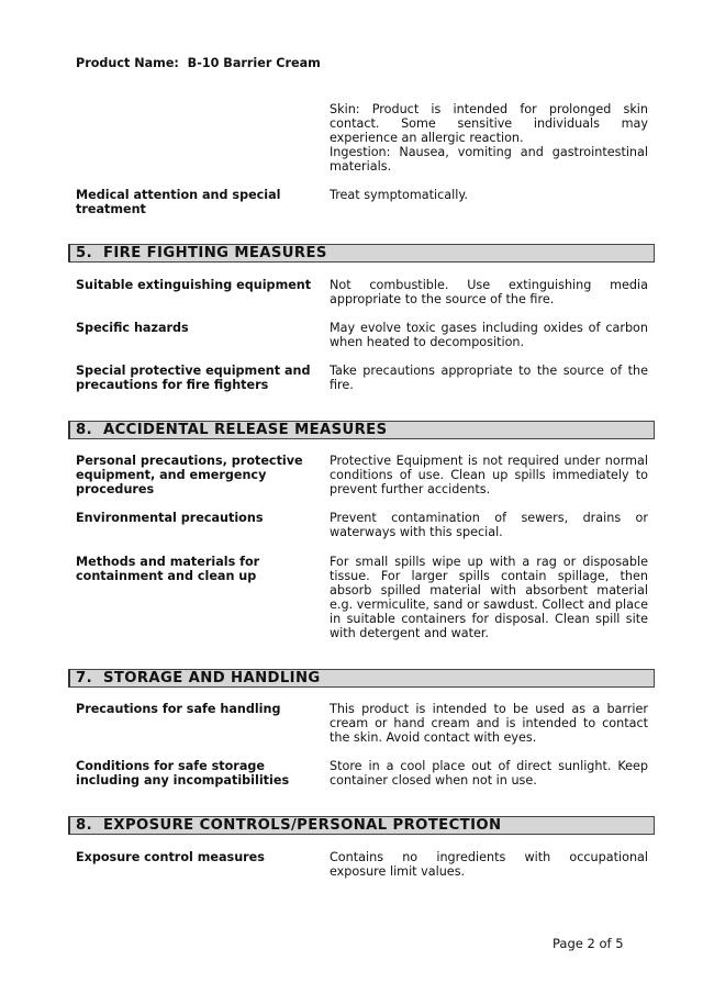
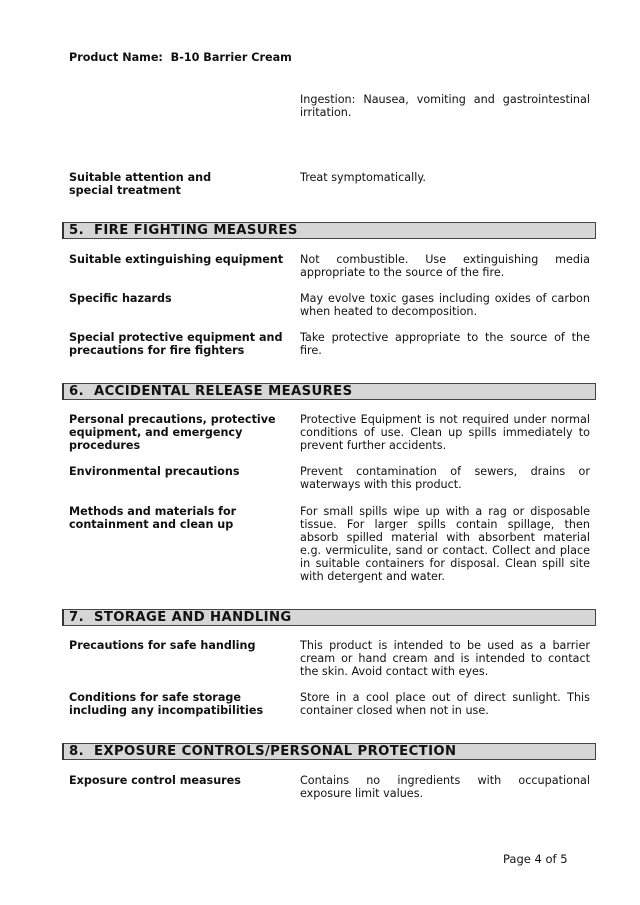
  Product Name: B-10 Barrier Cream
- Skin: Product is intended for prolonged skin contact. Some sensitive individuals may experience an allergic reaction.
- Ingestion: Nausea, vomiting and gastrointestinal materials.
+ Ingestion: Nausea, vomiting and gastrointestinal irritation.
- Medical attention and special treatment
+ Suitable attention and special treatment
  Treat symptomatically.
  5. FIRE FIGHTING MEASURES
  Suitable extinguishing equipment
  Not combustible. Use extinguishing media appropriate to the source of the fire.
  Specific hazards
  May evolve toxic gases including oxides of carbon when heated to decomposition.
  Special protective equipment and precautions for fire fighters
- Take precautions appropriate to the source of the fire.
+ Take protective appropriate to the source of the fire.
- 8. ACCIDENTAL RELEASE MEASURES
+ 6. ACCIDENTAL RELEASE MEASURES
  Personal precautions, protective equipment, and emergency procedures
  Protective Equipment is not required under normal conditions of use. Clean up spills immediately to prevent further accidents.
  Environmental precautions
- Prevent contamination of sewers, drains or waterways with this special.
+ Prevent contamination of sewers, drains or waterways with this product.
  Methods and materials for containment and clean up
- For small spills wipe up with a rag or disposable tissue. For larger spills contain spillage, then absorb spilled material with absorbent material e.g. vermiculite, sand or sawdust. Collect and place in suitable containers for disposal. Clean spill site with detergent and water.
+ For small spills wipe up with a rag or disposable tissue. For larger spills contain spillage, then absorb spilled material with absorbent material e.g. vermiculite, sand or contact. Collect and place in suitable containers for disposal. Clean spill site with detergent and water.
  7. STORAGE AND HANDLING
  Precautions for safe handling
  This product is intended to be used as a barrier cream or hand cream and is intended to contact the skin. Avoid contact with eyes.
  Conditions for safe storage including any incompatibilities
- Store in a cool place out of direct sunlight. Keep container closed when not in use.
+ Store in a cool place out of direct sunlight. This container closed when not in use.
  8. EXPOSURE CONTROLS/PERSONAL PROTECTION
  Exposure control measures
  Contains no ingredients with occupational exposure limit values.
- Page 2 of 5
+ Page 4 of 5
